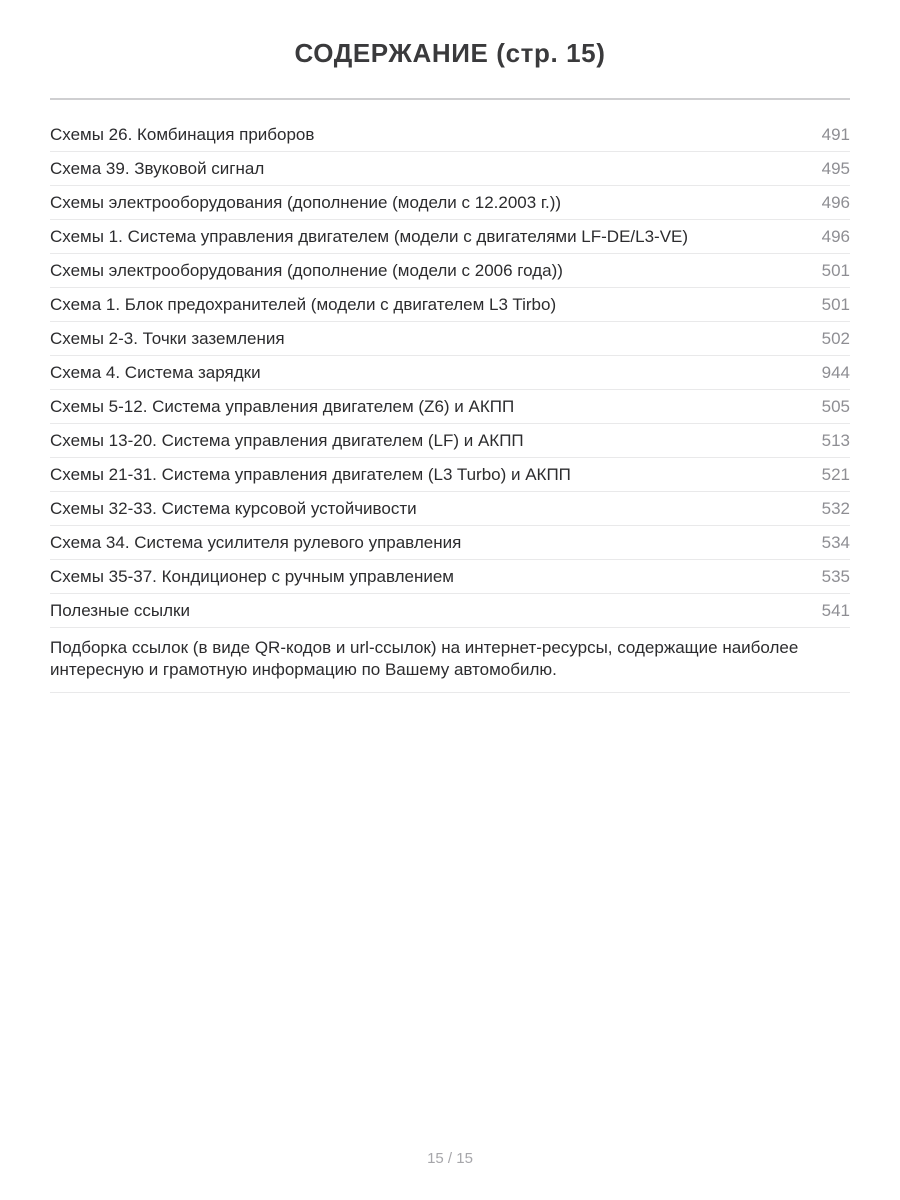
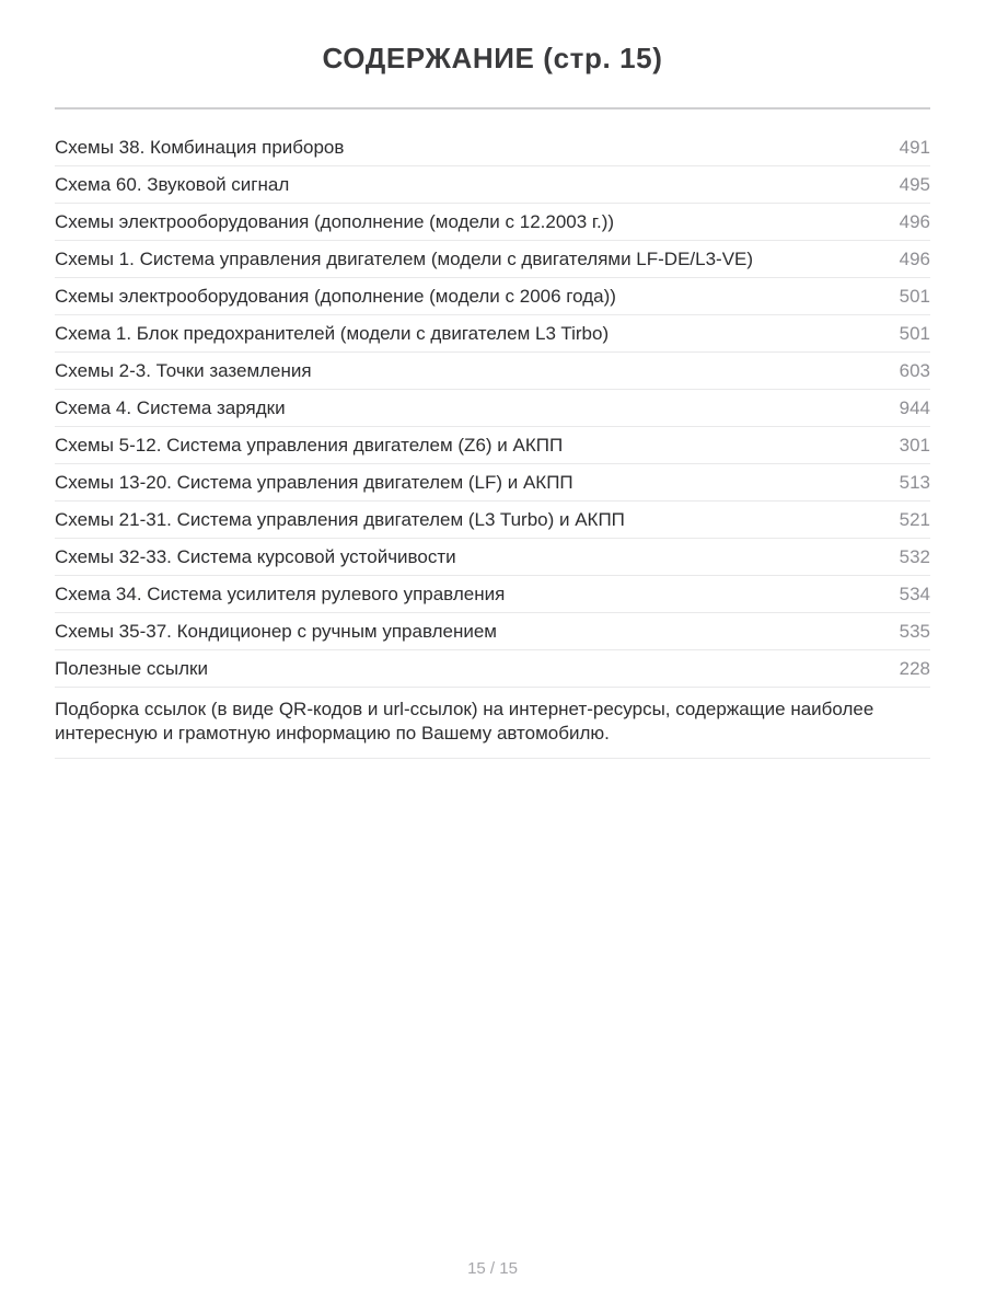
  СОДЕРЖАНИЕ (стр. 15)
- Схемы 26. Комбинация приборов
+ Схемы 38. Комбинация приборов
  491
- Схема 39. Звуковой сигнал
+ Схема 60. Звуковой сигнал
  495
  Схемы электрооборудования (дополнение (модели с 12.2003 г.))
  496
  Схемы 1. Система управления двигателем (модели с двигателями LF-DE/L3-VE)
  496
  Схемы электрооборудования (дополнение (модели с 2006 года))
  501
  Схема 1. Блок предохранителей (модели с двигателем L3 Tirbo)
  501
  Схемы 2-3. Точки заземления
- 502
+ 603
  Схема 4. Система зарядки
  944
  Схемы 5-12. Система управления двигателем (Z6) и АКПП
- 505
+ 301
  Схемы 13-20. Система управления двигателем (LF) и АКПП
  513
  Схемы 21-31. Система управления двигателем (L3 Turbo) и АКПП
  521
  Схемы 32-33. Система курсовой устойчивости
  532
  Схема 34. Система усилителя рулевого управления
  534
  Схемы 35-37. Кондиционер с ручным управлением
  535
  Полезные ссылки
- 541
+ 228
  Подборка ссылок (в виде QR-кодов и url-ссылок) на интернет-ресурсы, содержащие наиболее интересную и грамотную информацию по Вашему автомобилю.
  15 / 15
